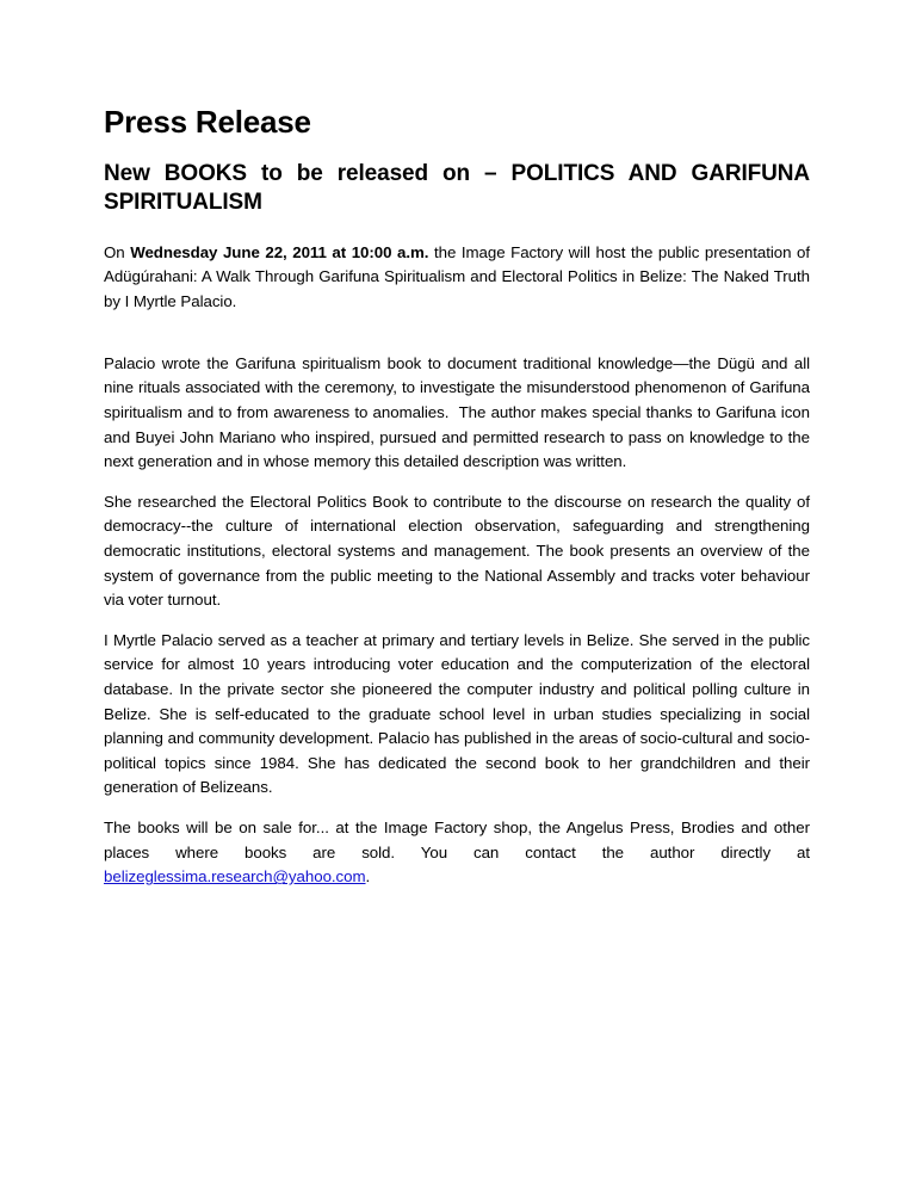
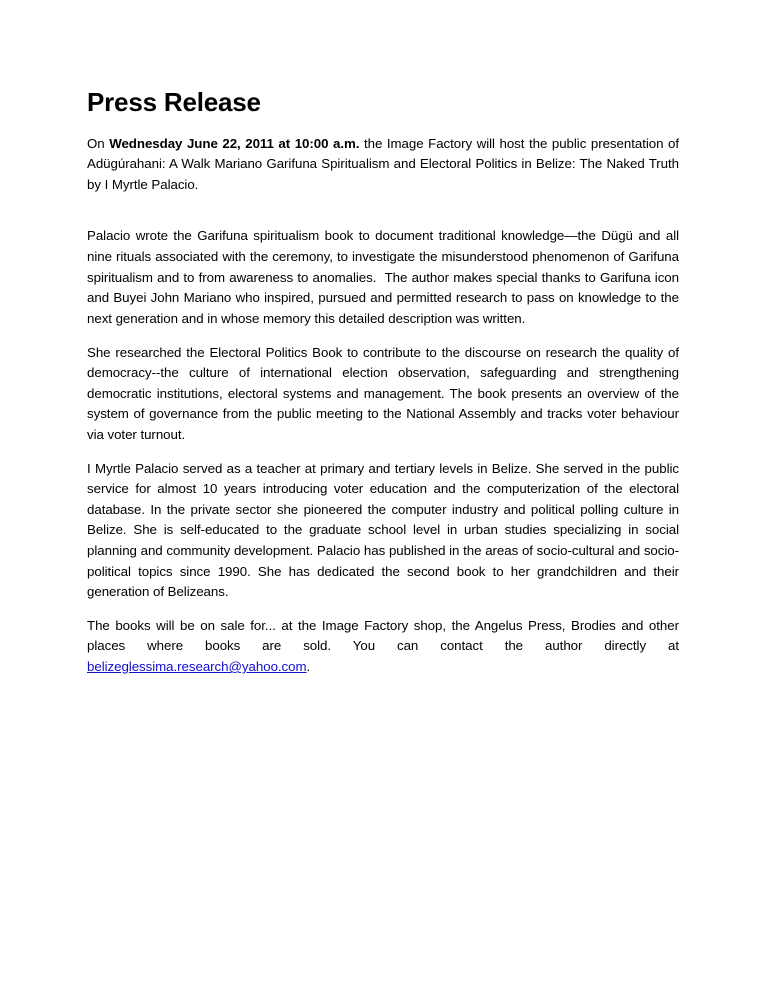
  Press Release
- New BOOKS to be released on – POLITICS AND GARIFUNA SPIRITUALISM
- On Wednesday June 22, 2011 at 10:00 a.m. the Image Factory will host the public presentation of Adügúrahani: A Walk Through Garifuna Spiritualism and Electoral Politics in Belize: The Naked Truth by I Myrtle Palacio.
+ On Wednesday June 22, 2011 at 10:00 a.m. the Image Factory will host the public presentation of Adügúrahani: A Walk Mariano Garifuna Spiritualism and Electoral Politics in Belize: The Naked Truth by I Myrtle Palacio.
  Palacio wrote the Garifuna spiritualism book to document traditional knowledge—the Dügü and all nine rituals associated with the ceremony, to investigate the misunderstood phenomenon of Garifuna spiritualism and to from awareness to anomalies. The author makes special thanks to Garifuna icon and Buyei John Mariano who inspired, pursued and permitted research to pass on knowledge to the next generation and in whose memory this detailed description was written.
  She researched the Electoral Politics Book to contribute to the discourse on research the quality of democracy--the culture of international election observation, safeguarding and strengthening democratic institutions, electoral systems and management. The book presents an overview of the system of governance from the public meeting to the National Assembly and tracks voter behaviour via voter turnout.
- I Myrtle Palacio served as a teacher at primary and tertiary levels in Belize. She served in the public service for almost 10 years introducing voter education and the computerization of the electoral database. In the private sector she pioneered the computer industry and political polling culture in Belize. She is self-educated to the graduate school level in urban studies specializing in social planning and community development. Palacio has published in the areas of socio-cultural and socio-political topics since 1984. She has dedicated the second book to her grandchildren and their generation of Belizeans.
+ I Myrtle Palacio served as a teacher at primary and tertiary levels in Belize. She served in the public service for almost 10 years introducing voter education and the computerization of the electoral database. In the private sector she pioneered the computer industry and political polling culture in Belize. She is self-educated to the graduate school level in urban studies specializing in social planning and community development. Palacio has published in the areas of socio-cultural and socio-political topics since 1990. She has dedicated the second book to her grandchildren and their generation of Belizeans.
  The books will be on sale for... at the Image Factory shop, the Angelus Press, Brodies and other places where books are sold. You can contact the author directly at belizeglessima.research@yahoo.com.
